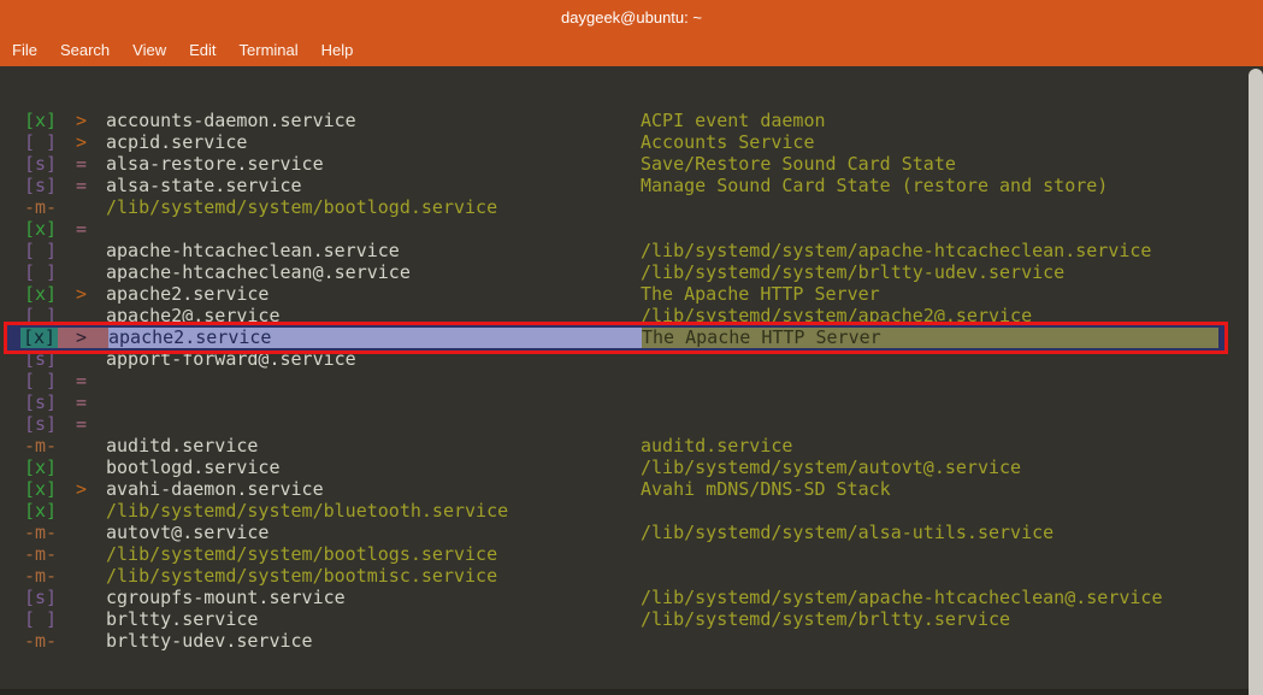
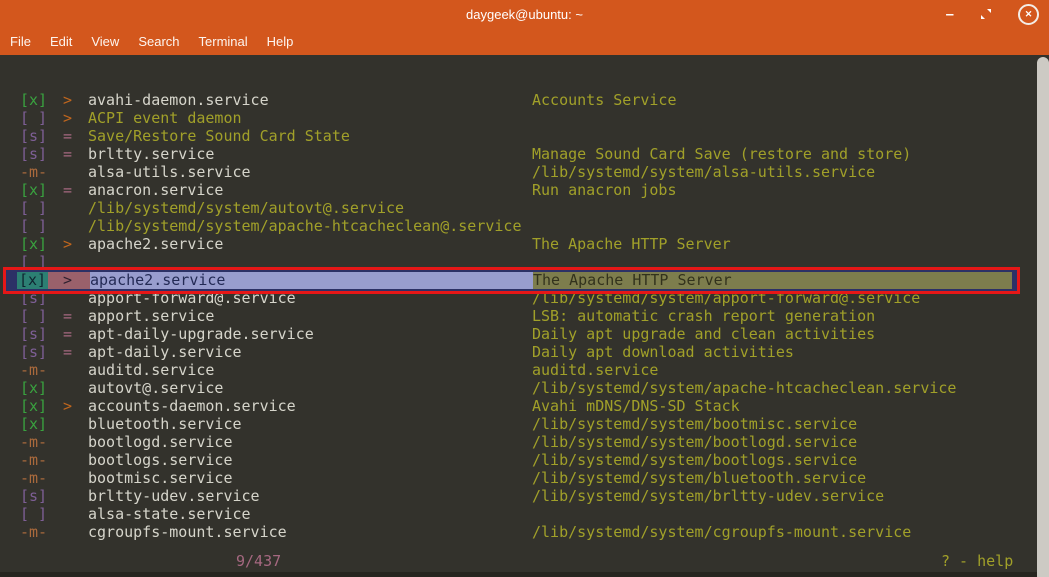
  daygeek@ubuntu: ~
+ –
+ ✕
  File
- Search
+ Edit
  View
- Edit
+ Search
  Terminal
  Help
  [x]
  >
- accounts-daemon.service
+ avahi-daemon.service
- ACPI event daemon
+ Accounts Service
  [ ]
  >
- acpid.service
- Accounts Service
+ ACPI event daemon
  [s]
  =
- alsa-restore.service
  Save/Restore Sound Card State
  [s]
  =
- alsa-state.service
+ brltty.service
- Manage Sound Card State (restore and store)
+ Manage Sound Card Save (restore and store)
  -m-
+ alsa-utils.service
- /lib/systemd/system/bootlogd.service
+ /lib/systemd/system/alsa-utils.service
  [x]
  =
+ anacron.service
+ Run anacron jobs
  [ ]
- apache-htcacheclean.service
- /lib/systemd/system/apache-htcacheclean.service
+ /lib/systemd/system/autovt@.service
  [ ]
- apache-htcacheclean@.service
- /lib/systemd/system/brltty-udev.service
+ /lib/systemd/system/apache-htcacheclean@.service
  [x]
  >
  apache2.service
  The Apache HTTP Server
  [ ]
- apache2@.service
- /lib/systemd/system/apache2@.service
  [s]
  apport-forward@.service
+ /lib/systemd/system/apport-forward@.service
  [ ]
  =
+ apport.service
+ LSB: automatic crash report generation
  [s]
  =
+ apt-daily-upgrade.service
+ Daily apt upgrade and clean activities
  [s]
  =
+ apt-daily.service
+ Daily apt download activities
  -m-
  auditd.service
  auditd.service
  [x]
- bootlogd.service
+ autovt@.service
- /lib/systemd/system/autovt@.service
+ /lib/systemd/system/apache-htcacheclean.service
  [x]
  >
- avahi-daemon.service
+ accounts-daemon.service
  Avahi mDNS/DNS-SD Stack
  [x]
+ bluetooth.service
- /lib/systemd/system/bluetooth.service
+ /lib/systemd/system/bootmisc.service
  -m-
- autovt@.service
+ bootlogd.service
- /lib/systemd/system/alsa-utils.service
+ /lib/systemd/system/bootlogd.service
  -m-
+ bootlogs.service
  /lib/systemd/system/bootlogs.service
  -m-
+ bootmisc.service
- /lib/systemd/system/bootmisc.service
+ /lib/systemd/system/bluetooth.service
  [s]
- cgroupfs-mount.service
+ brltty-udev.service
- /lib/systemd/system/apache-htcacheclean@.service
+ /lib/systemd/system/brltty-udev.service
  [ ]
- brltty.service
+ alsa-state.service
- /lib/systemd/system/brltty.service
  -m-
- brltty-udev.service
+ cgroupfs-mount.service
+ /lib/systemd/system/cgroupfs-mount.service
  [x]
  >
  apache2.service
  The Apache HTTP Server
+ 9/437
+ ? - help
